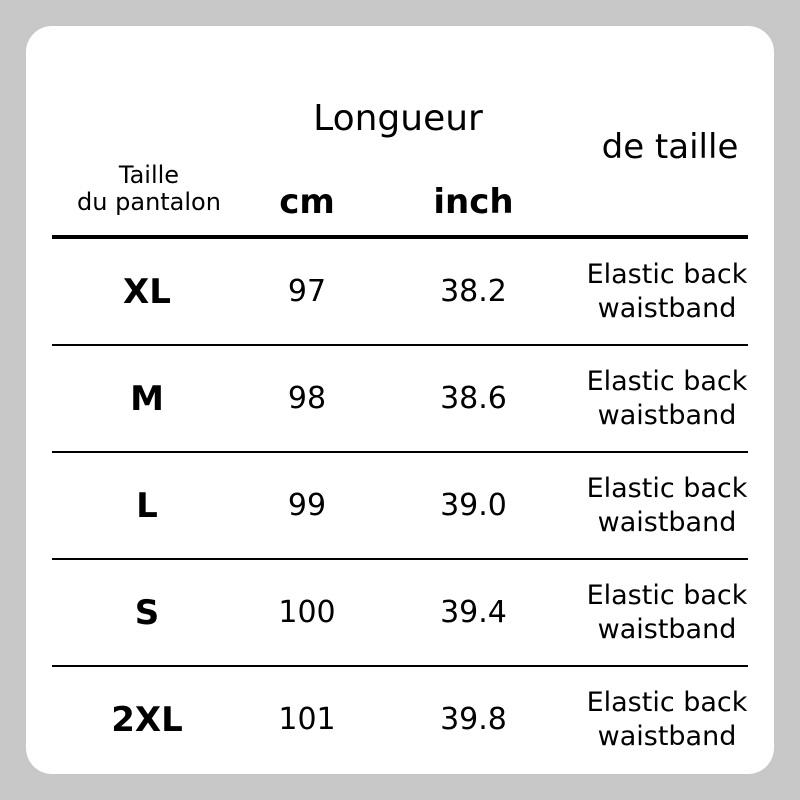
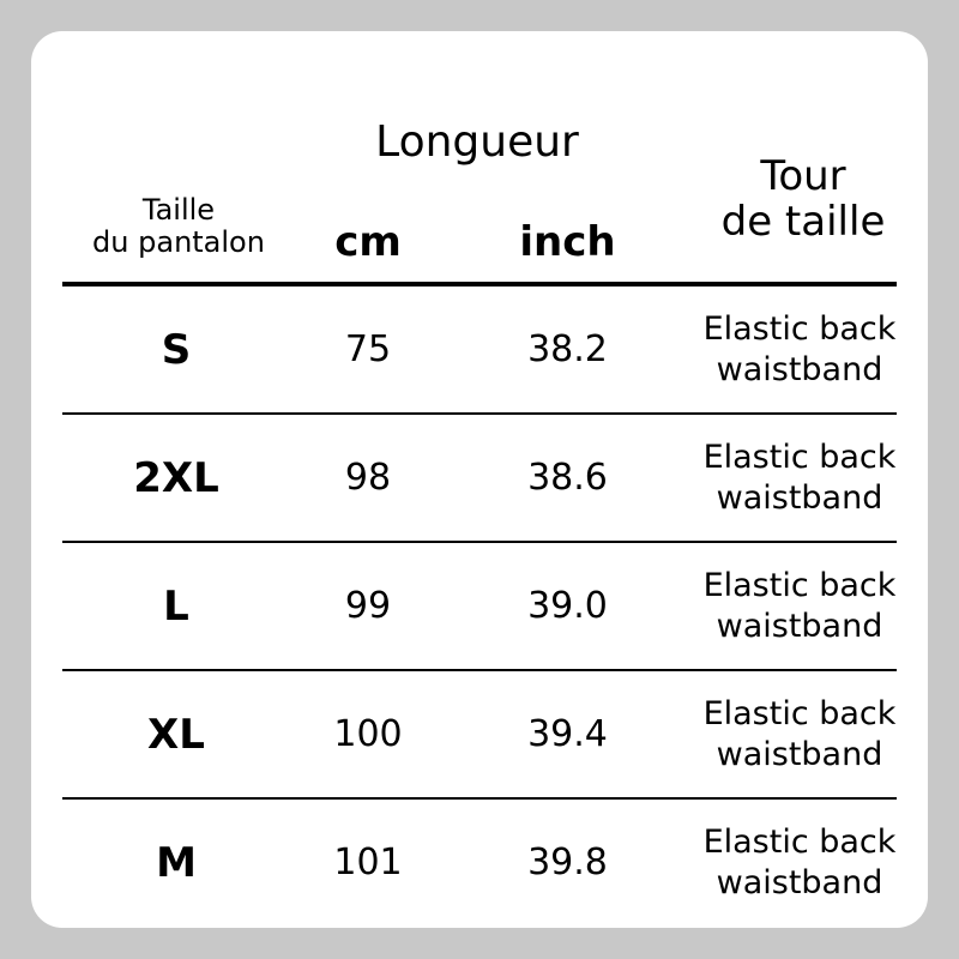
  Taille
  du pantalon
  Longueur
  cm
  inch
+ Tour
  de taille
- XL
+ S
- 97
+ 75
  38.2
  Elastic back
  waistband
- M
+ 2XL
  98
  38.6
  Elastic back
  waistband
  L
  99
  39.0
  Elastic back
  waistband
- S
+ XL
  100
  39.4
  Elastic back
  waistband
- 2XL
+ M
  101
  39.8
  Elastic back
  waistband
